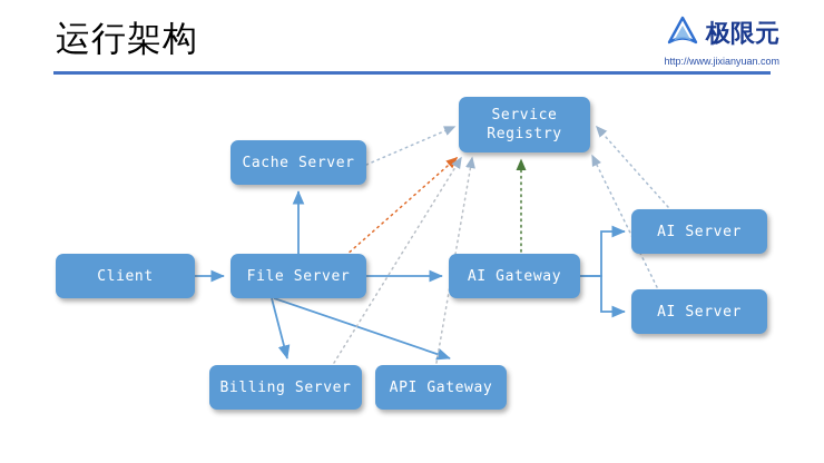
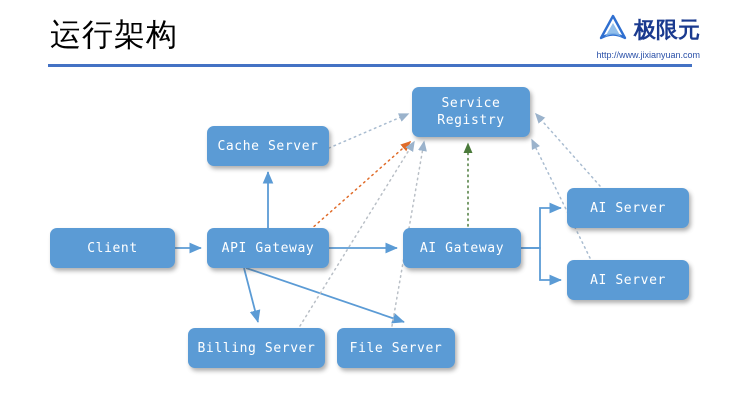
  运行架构
  极限元
  http://www.jixianyuan.com
  Client
- File Server
+ API Gateway
  Cache Server
  Service
  Registry
  AI Gateway
  AI Server
  AI Server
  Billing Server
- API Gateway
+ File Server
